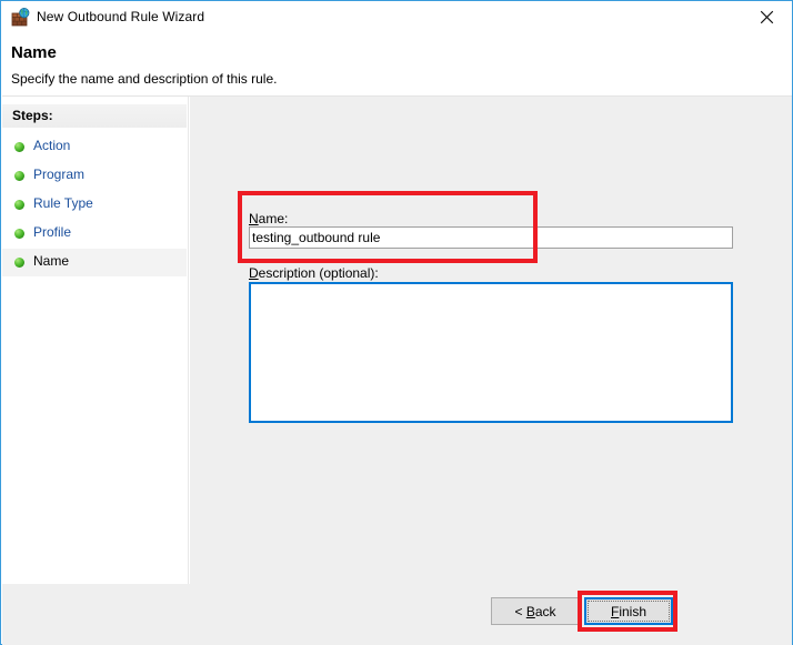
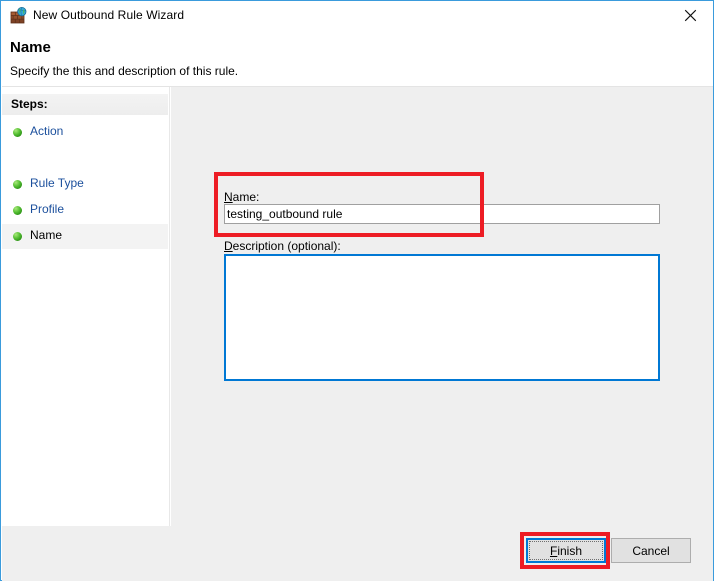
  New Outbound Rule Wizard
  Name
- Specify the name and description of this rule.
+ Specify the this and description of this rule.
  Steps:
  Action
- Program
  Rule Type
  Profile
  Name
  Name:
  testing_outbound rule
  Description (optional):
- < Back
  Finish
+ Cancel
